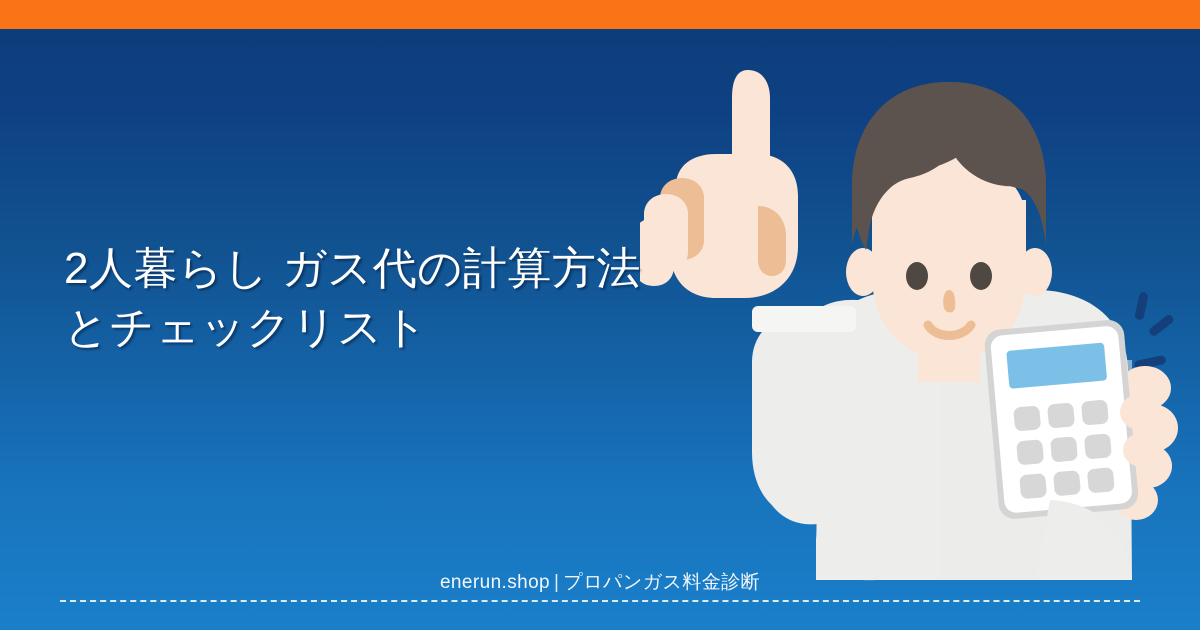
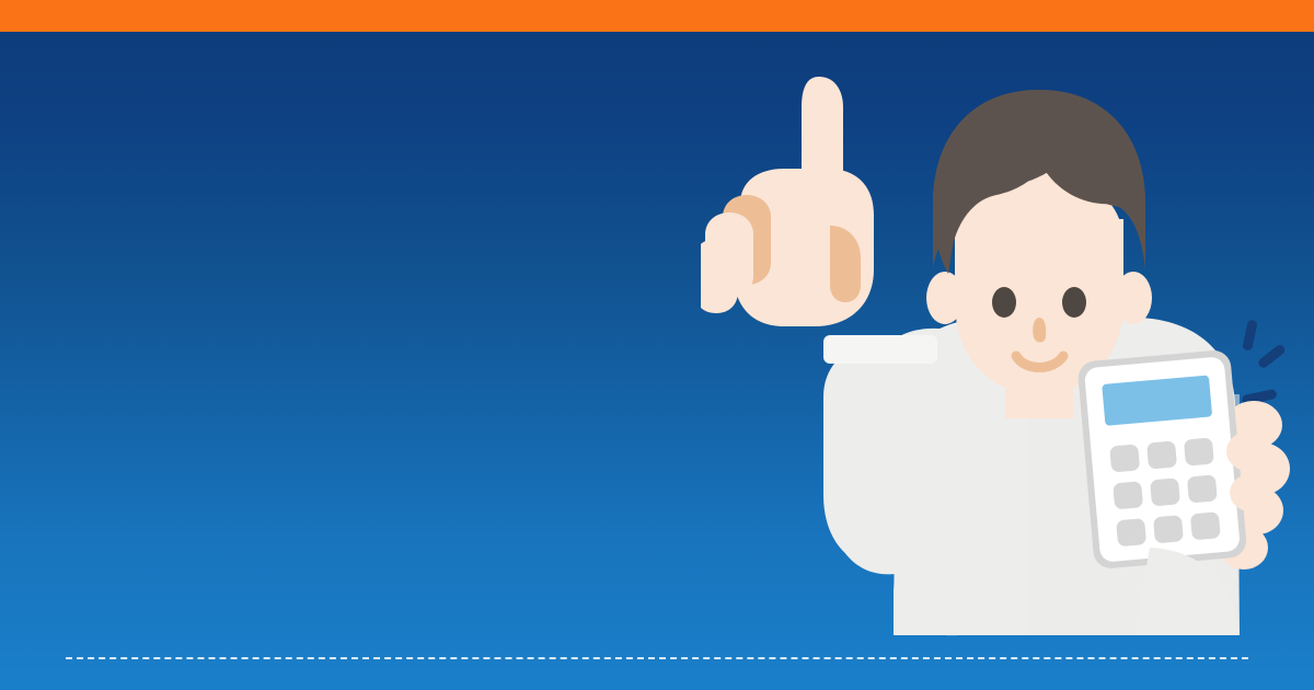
- 2人暮らし ガス代の計算方法
- とチェックリスト
- enerun.shop | プロパンガス料金診断
